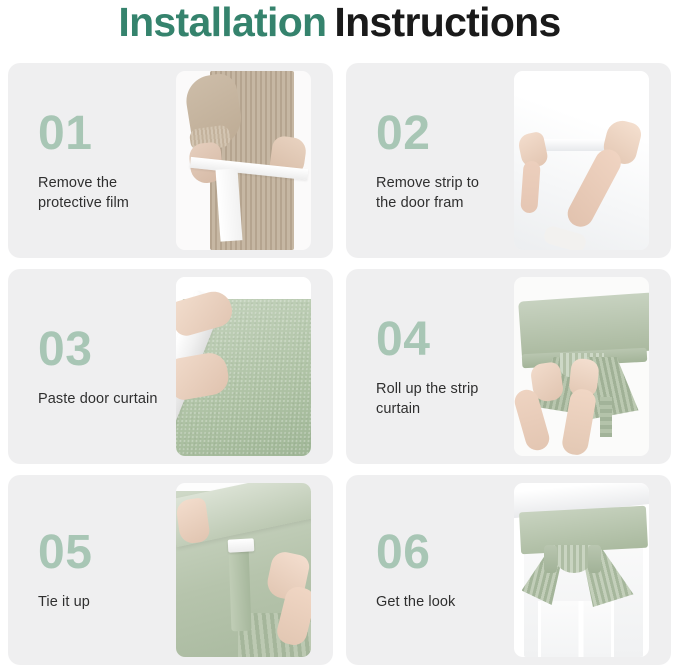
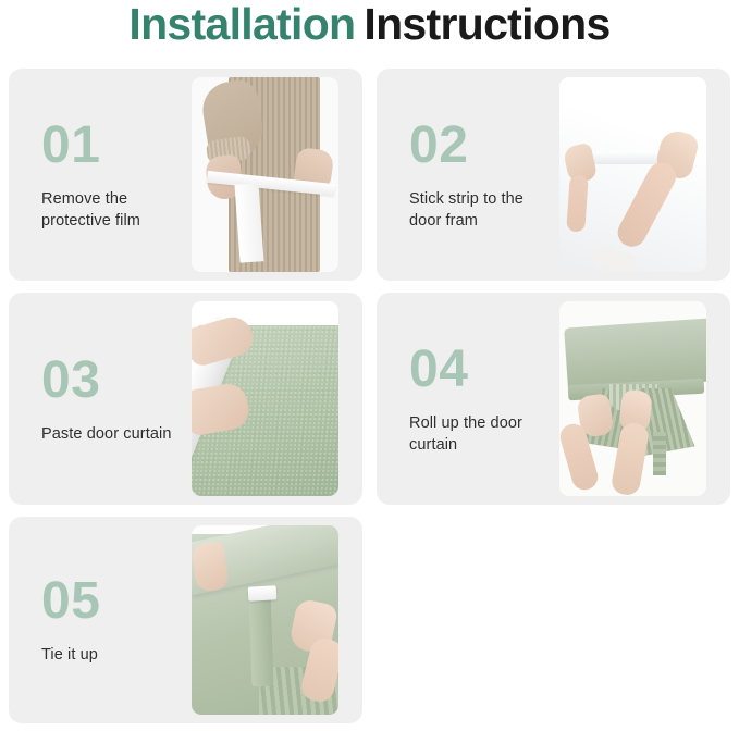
  Installation Instructions
  01
  Remove the protective film
  02
- Remove strip to the door fram
+ Stick strip to the door fram
  03
  Paste door curtain
  04
- Roll up the strip curtain
+ Roll up the door curtain
  05
  Tie it up
- 06
- Get the look
